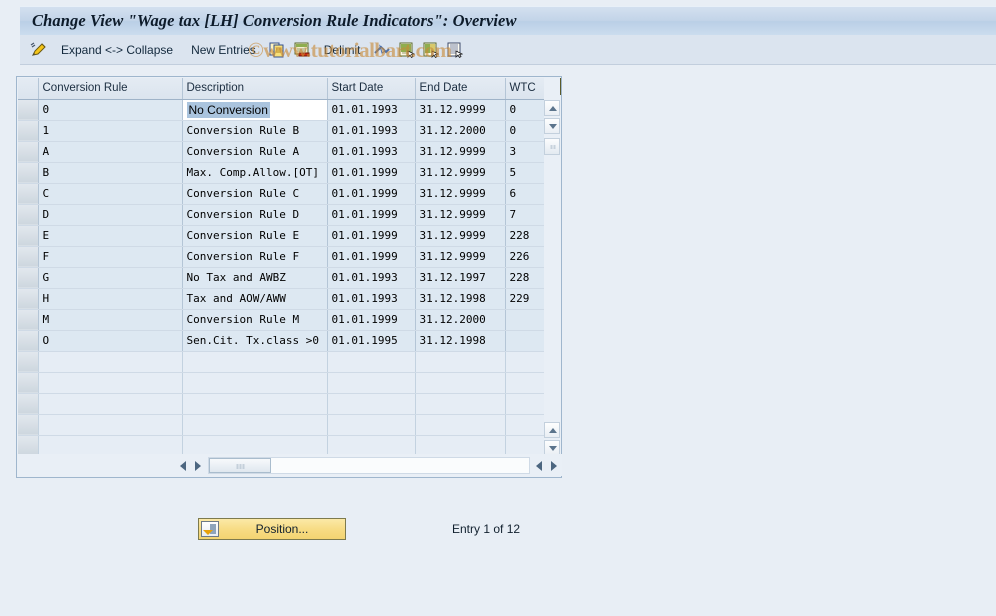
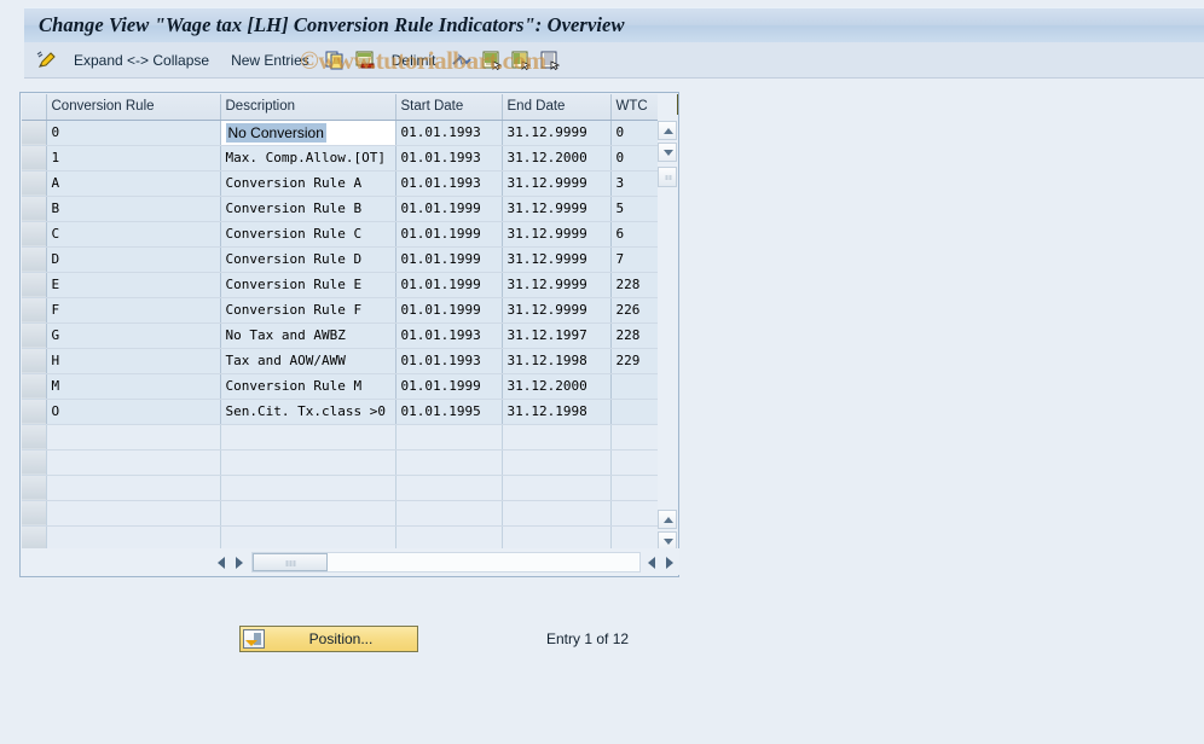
  Change View "Wage tax [LH] Conversion Rule Indicators": Overview
  Expand <-> Collapse
  New Entries
  Delimit
  ©www.tutorialbart.com
  	Conversion Rule	Description	Start Date	End Date	WTC
  	0	No Conversion	01.01.1993	31.12.9999	0
- 	1	Conversion Rule B	01.01.1993	31.12.2000	0
+ 	1	Max. Comp.Allow.[OT]	01.01.1993	31.12.2000	0
  	A	Conversion Rule A	01.01.1993	31.12.9999	3
- 	B	Max. Comp.Allow.[OT]	01.01.1999	31.12.9999	5
+ 	B	Conversion Rule B	01.01.1999	31.12.9999	5
  	C	Conversion Rule C	01.01.1999	31.12.9999	6
  	D	Conversion Rule D	01.01.1999	31.12.9999	7
  	E	Conversion Rule E	01.01.1999	31.12.9999	228
  	F	Conversion Rule F	01.01.1999	31.12.9999	226
  	G	No Tax and AWBZ	01.01.1993	31.12.1997	228
  	H	Tax and AOW/AWW	01.01.1993	31.12.1998	229
  	M	Conversion Rule M	01.01.1999	31.12.2000
  	O	Sen.Cit. Tx.class >0	01.01.1995	31.12.1998
  Position...
  Entry 1 of 12
